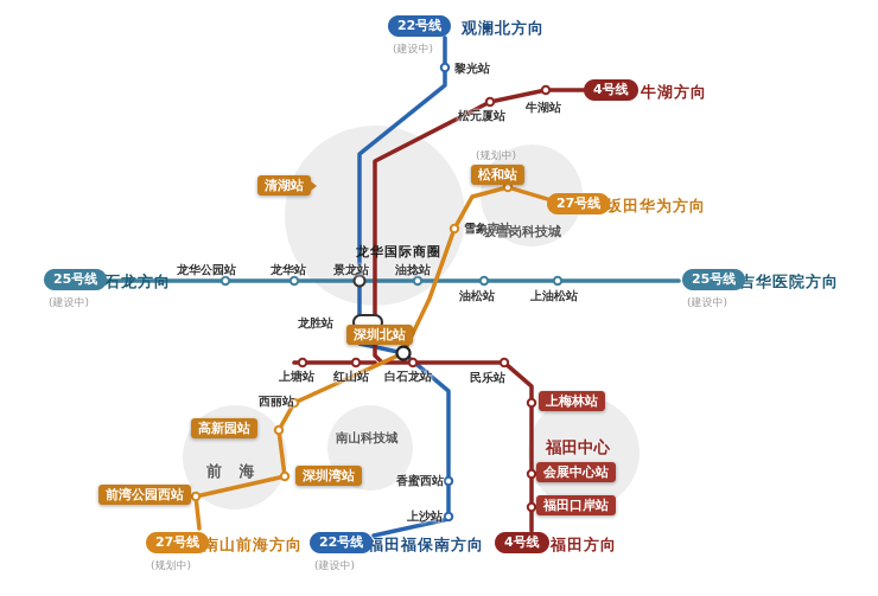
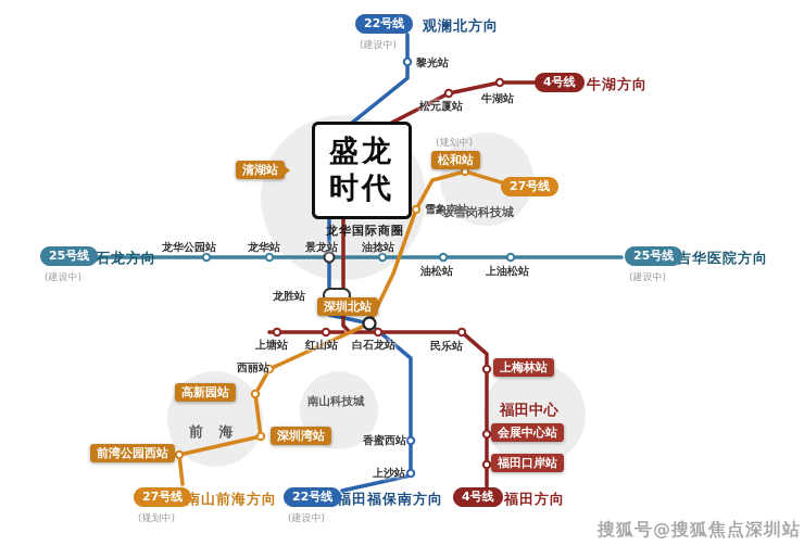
+ 盛龙
+ 时代
  龙华国际商圈
  22号线
  观澜北方向
  (建设中)
  4号线
  牛湖方向
  27号线
- 坂田华为方向
  25号线
  石龙方向
  (建设中)
  25号线
  吉华医院方向
  (建设中)
  27号线
  南山前海方向
  (规划中)
  22号线
  福田福保南方向
  (建设中)
  4号线
  福田方向
  清湖站
  松和站
  (规划中)
  深圳北站
  高新园站
  深圳湾站
  前湾公园西站
  上梅林站
  会展中心站
  福田口岸站
  黎光站
  松元厦站
  牛湖站
  雪象南站
  龙华公园站
  龙华站
  景龙站
  油捻站
  油松站
  上油松站
  龙胜站
  上塘站
  红山站
  白石龙站
  民乐站
  西丽站
  香蜜西站
  上沙站
  坂雪岗科技城
  前 海
  南山科技城
  福田中心
+ 搜狐号@搜狐焦点深圳站
